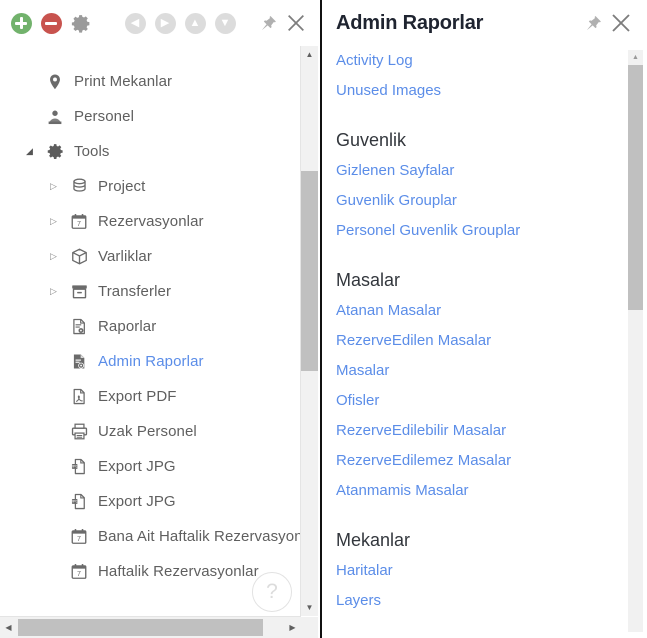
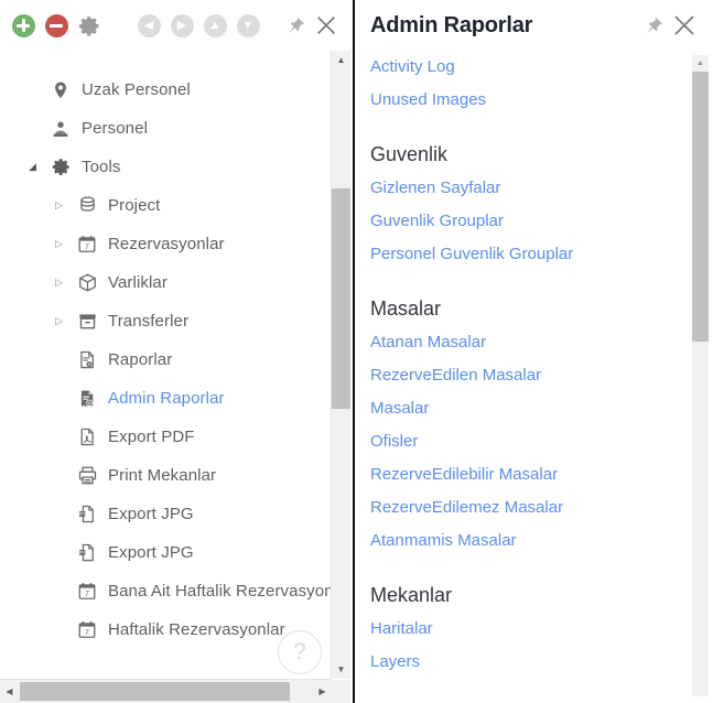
  ◀
  ▶
  ▲
  ▼
- Print Mekanlar
+ Uzak Personel
  Personel
  ◢
  Tools
  ▷
  Project
  ▷
  7
  Rezervasyonlar
  ▷
  Varliklar
  ▷
  Transferler
  Raporlar
  Admin Raporlar
  Export PDF
- Uzak Personel
+ Print Mekanlar
  Export JPG
  Export JPG
  7
  Bana Ait Haftalik Rezervasyon
  7
  Haftalik Rezervasyonlar
  ?
  ▲
  ▼
  ◀
  ▶
  Admin Raporlar
  Activity Log
  Unused Images
  Guvenlik
  Gizlenen Sayfalar
  Guvenlik Grouplar
  Personel Guvenlik Grouplar
  Masalar
  Atanan Masalar
  RezerveEdilen Masalar
  Masalar
  Ofisler
  RezerveEdilebilir Masalar
  RezerveEdilemez Masalar
  Atanmamis Masalar
  Mekanlar
  Haritalar
  Layers
